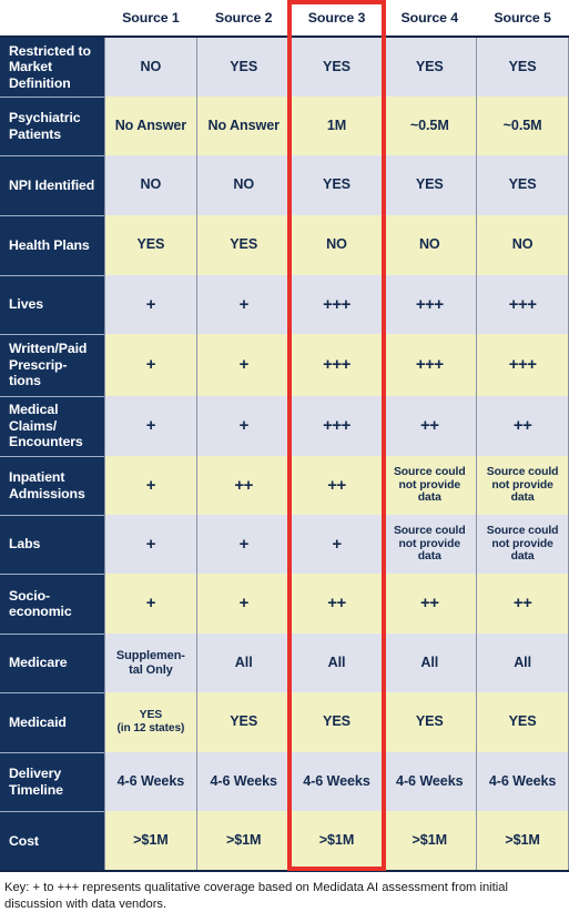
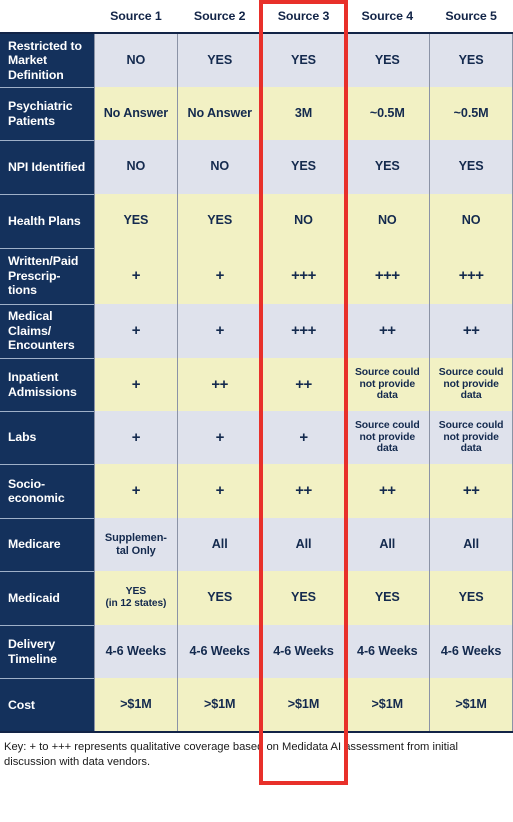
  	Source 1	Source 2	Source 3	Source 4	Source 5
  Restricted to Market Definition	NO	YES	YES	YES	YES
- Psychiatric Patients	No Answer	No Answer	1M	~0.5M	~0.5M
+ Psychiatric Patients	No Answer	No Answer	3M	~0.5M	~0.5M
  NPI Identified	NO	NO	YES	YES	YES
  Health Plans	YES	YES	NO	NO	NO
- Lives	+	+	+++	+++	+++
  Written/PaidPrescrip-tions	+	+	+++	+++	+++
  MedicalClaims/Encounters	+	+	+++	++	++
  Inpatient Admissions	+	++	++	Source could not provide data	Source could not provide data
  Labs	+	+	+	Source could not provide data	Source could not provide data
  Socio-economic	+	+	++	++	++
  Medicare	Supplemen-tal Only	All	All	All	All
  Medicaid	YES(in 12 states)	YES	YES	YES	YES
  Delivery Timeline	4-6 Weeks	4-6 Weeks	4-6 Weeks	4-6 Weeks	4-6 Weeks
  Cost	>$1M	>$1M	>$1M	>$1M	>$1M
  Key: + to +++ represents qualitative coverage based on Medidata AI assessment from initial discussion with data vendors.
